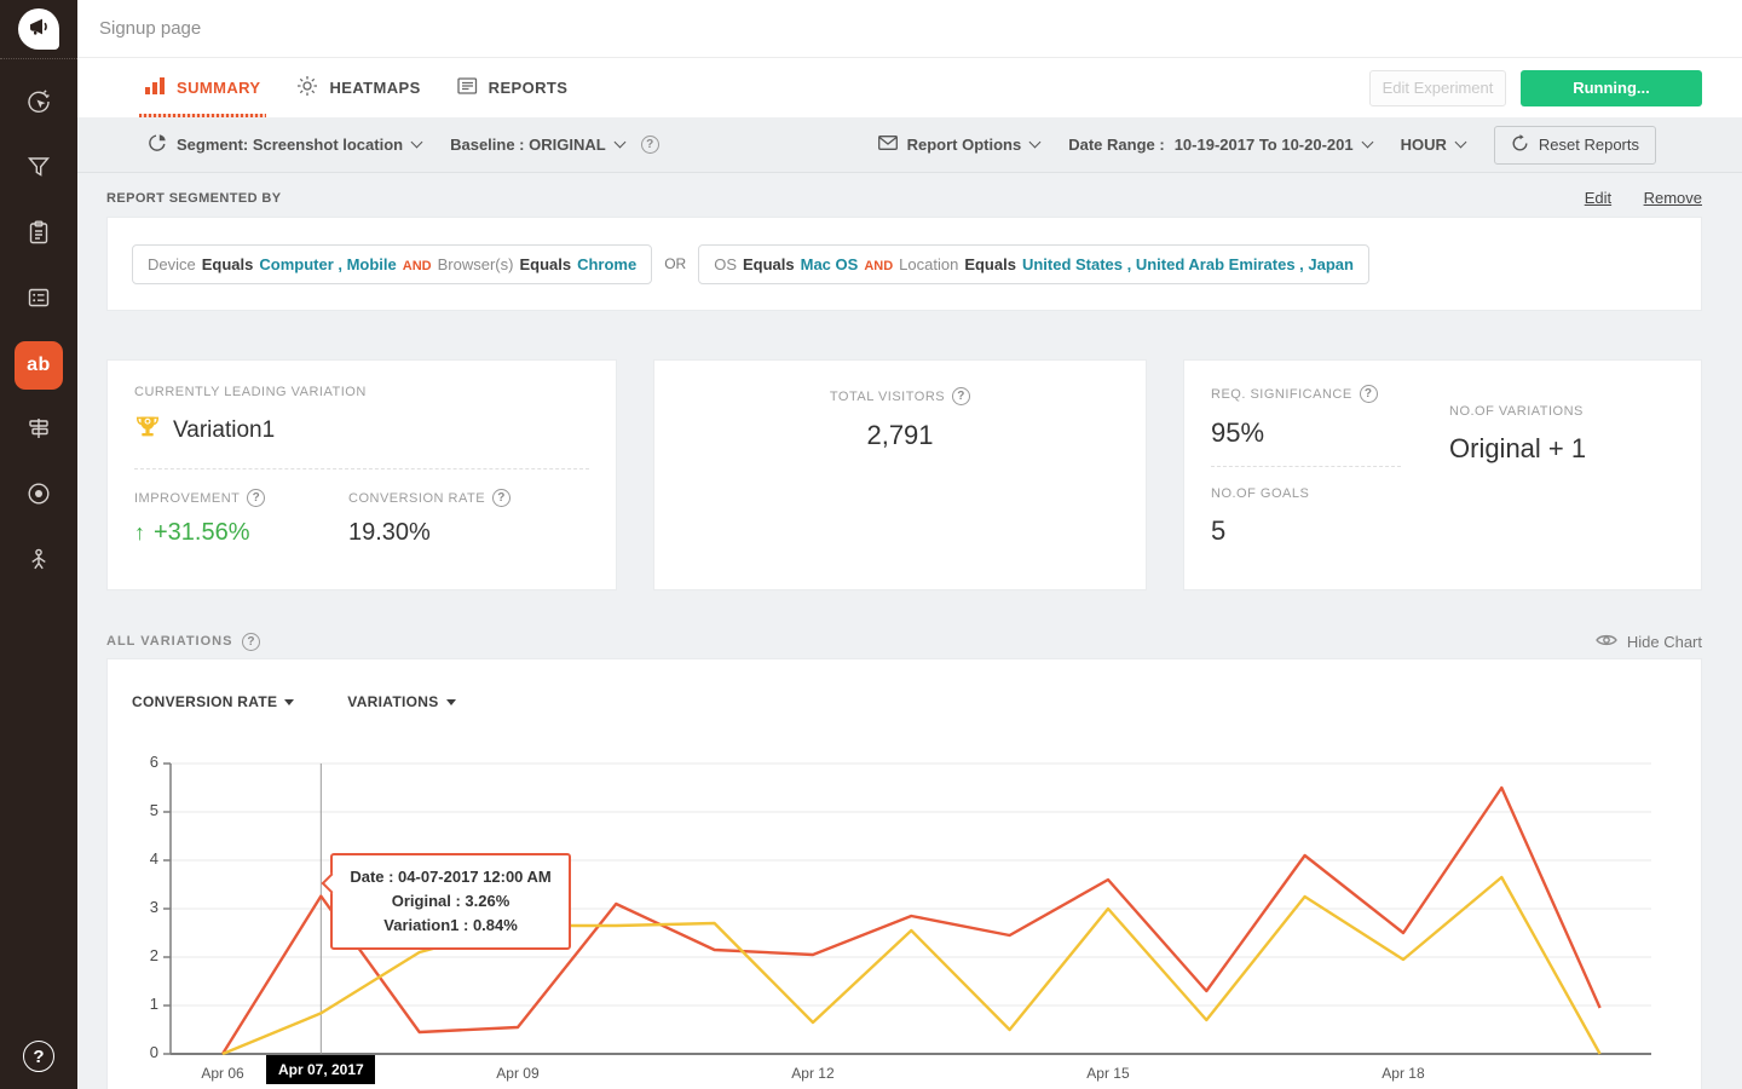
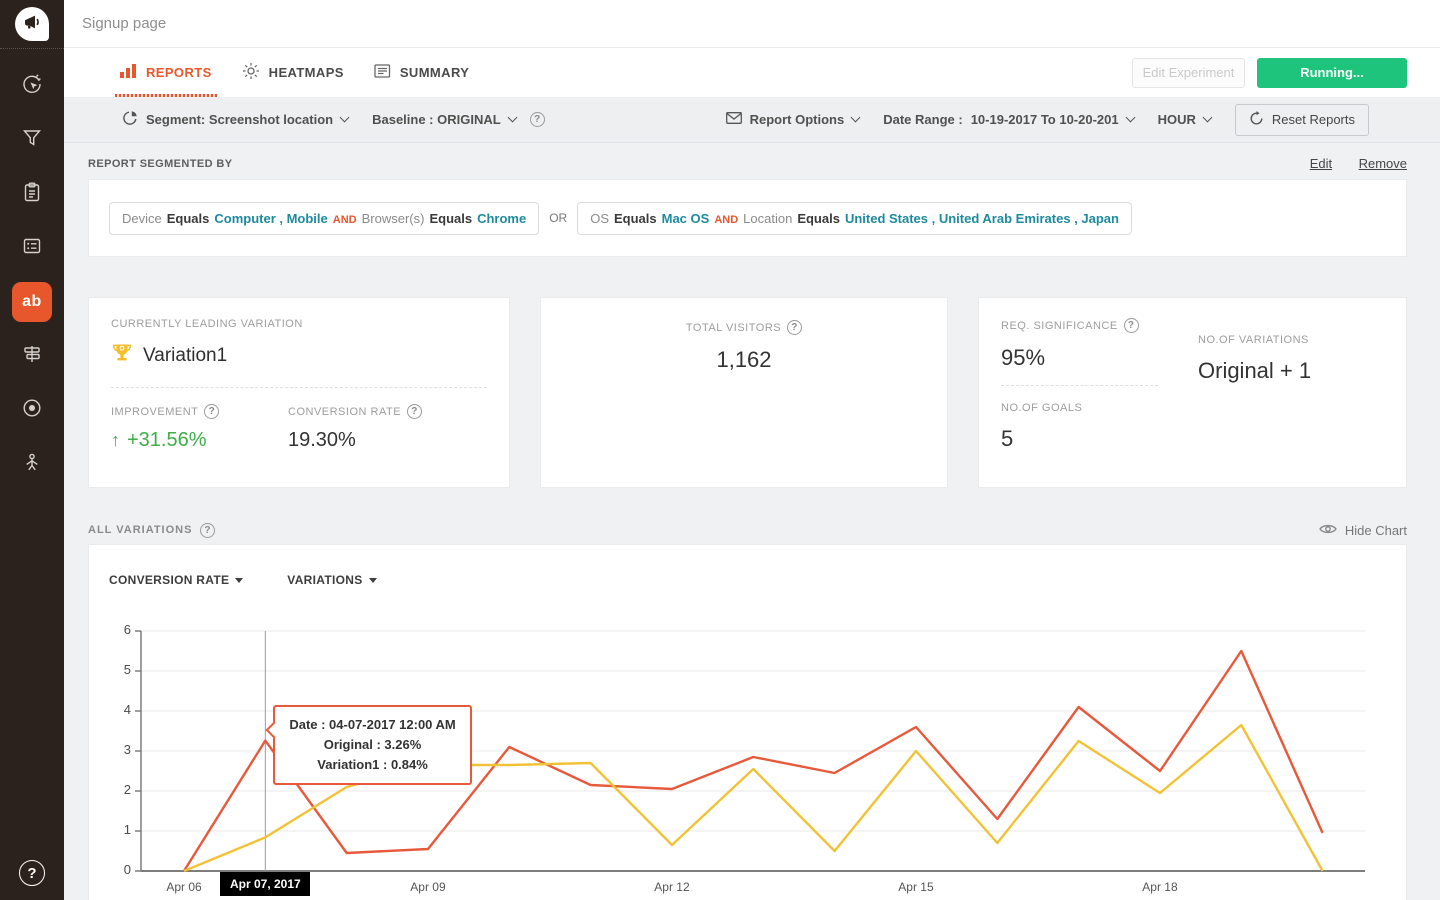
  ab
  ?
  Signup page
- SUMMARY
+ REPORTS
  HEATMAPS
- REPORTS
+ SUMMARY
  Edit Experiment
  Running...
  Segment: Screenshot location
  Baseline : ORIGINAL
  ?
  Report Options
  Date Range :
  10-19-2017 To 10-20-201
  HOUR
  Reset Reports
  REPORT SEGMENTED BY
  Edit Remove
  Device
  Equals
  Computer , Mobile
  AND
  Browser(s)
  Equals
  Chrome
  OR
  OS
  Equals
  Mac OS
  AND
  Location
  Equals
  United States , United Arab Emirates , Japan
  CURRENTLY LEADING VARIATION
  Variation1
  IMPROVEMENT
  ?
  ↑
  +31.56%
  CONVERSION RATE
  ?
  19.30%
  TOTAL VISITORS
  ?
- 2,791
+ 1,162
  REQ. SIGNIFICANCE
  ?
  95%
  NO.OF VARIATIONS
  Original + 1
  NO.OF GOALS
  5
  ALL VARIATIONS
  ?
  Hide Chart
  CONVERSION RATE
  VARIATIONS
  Date : 04-07-2017 12:00 AM
  Original : 3.26%
  Variation1 : 0.84%
  Apr 07, 2017
  0
  1
  2
  3
  4
  5
  6
  Apr 06
  Apr 09
  Apr 12
  Apr 15
  Apr 18
